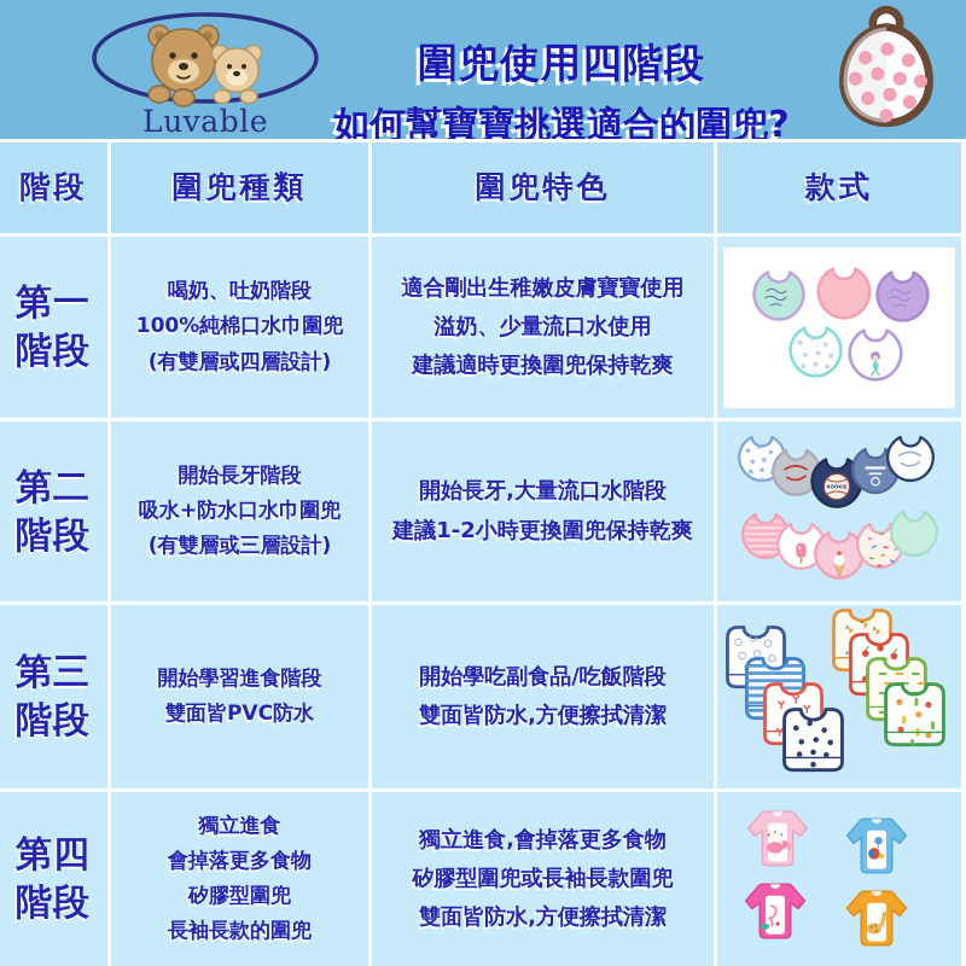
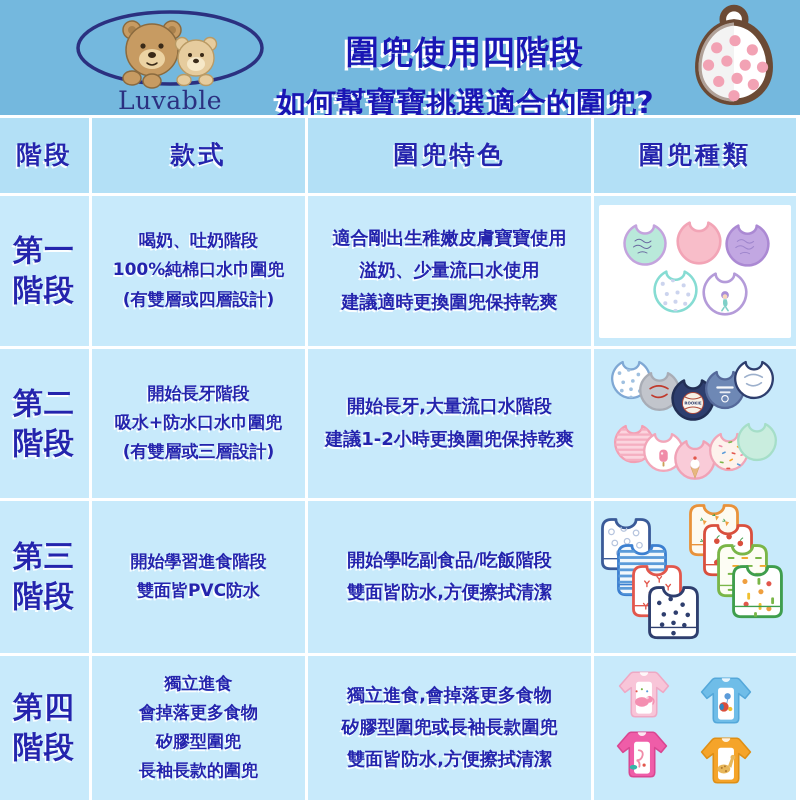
  圍兜使用四階段
  如何幫寶寶挑選適合的圍兜?
  階段
- 圍兜種類
+ 款式
  圍兜特色
- 款式
+ 圍兜種類
  第一
  階段
  喝奶、吐奶階段
  100%純棉口水巾圍兜
  (有雙層或四層設計)
  適合剛出生稚嫩皮膚寶寶使用
  溢奶、少量流口水使用
  建議適時更換圍兜保持乾爽
  第二
  階段
  開始長牙階段
  吸水+防水口水巾圍兜
  (有雙層或三層設計)
  開始長牙,大量流口水階段
  建議1-2小時更換圍兜保持乾爽
  第三
  階段
  開始學習進食階段
  雙面皆PVC防水
  開始學吃副食品/吃飯階段
  雙面皆防水,方便擦拭清潔
  第四
  階段
  獨立進食
  會掉落更多食物
  矽膠型圍兜
  長袖長款的圍兜
  獨立進食,會掉落更多食物
  矽膠型圍兜或長袖長款圍兜
  雙面皆防水,方便擦拭清潔
